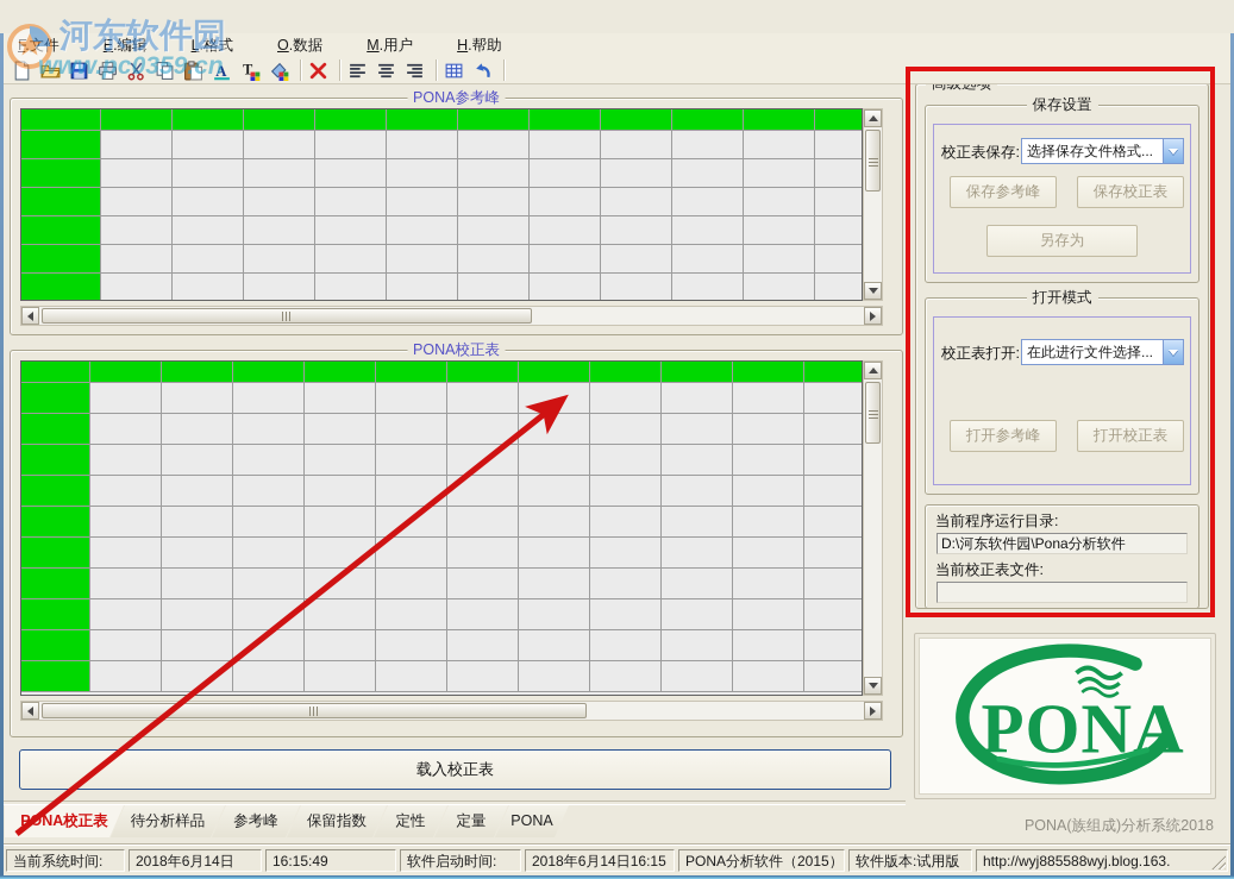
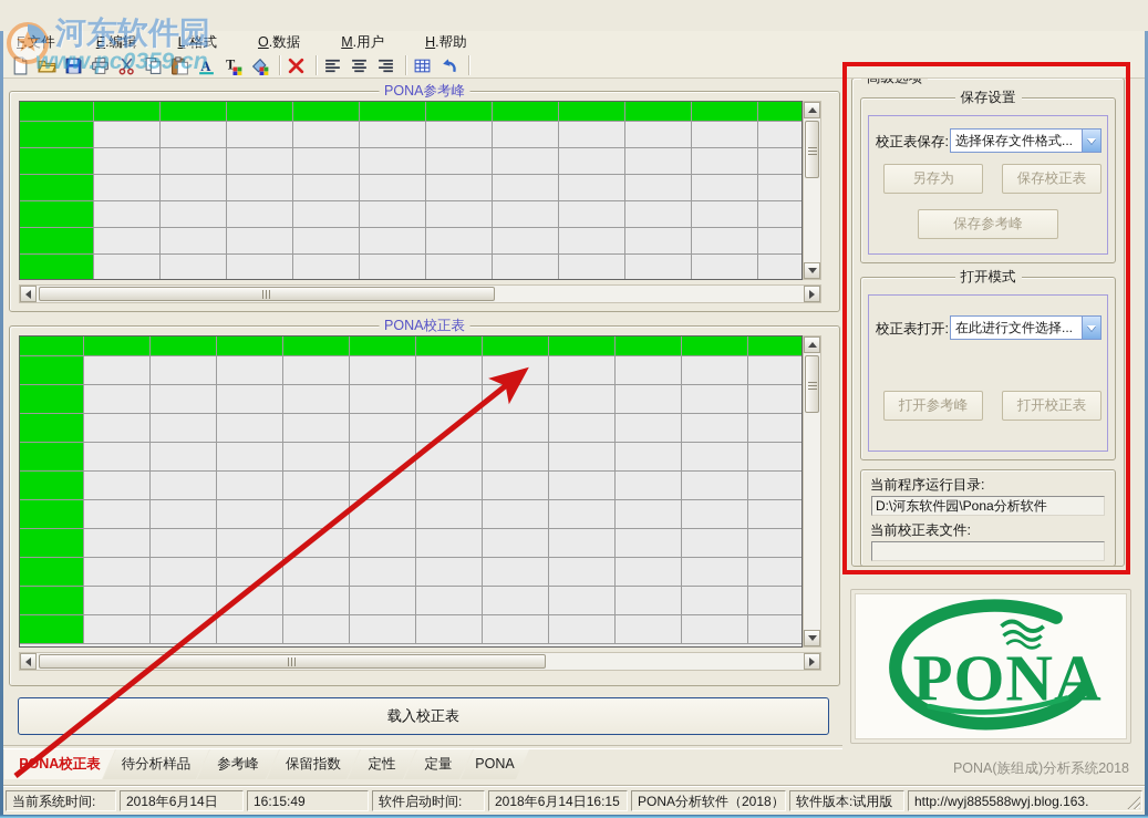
  F.文件
  E.编辑
  L.格式
  O.数据
  M.用户
  H.帮助
  A
  T
  PONA参考峰
  PONA校正表
  载入校正表
  PNA校正表
  待分析样品
  参考峰
  保留指数
  定性
  定量
  PONA
  当前系统时间:
  2018年6月14日
  16:15:49
  软件启动时间:
  2018年6月14日16:15
- PONA分析软件（2015）
+ PONA分析软件（2018）
  软件版本:试用版
  http://wyj885588wyj.blog.163.
  保存设置
  校正表保存:
  选择保存文件格式...
- 保存参考峰
+ 另存为
  保存校正表
- 另存为
+ 保存参考峰
  打开模式
  校正表打开:
  在此进行文件选择...
  打开参考峰
  打开校正表
  当前程序运行目录:
  D:\河东软件园\Pona分析软件
  当前校正表文件:
  PONA
  PONA(族组成)分析系统2018
  河东软件园
  www.pc0359.cn
